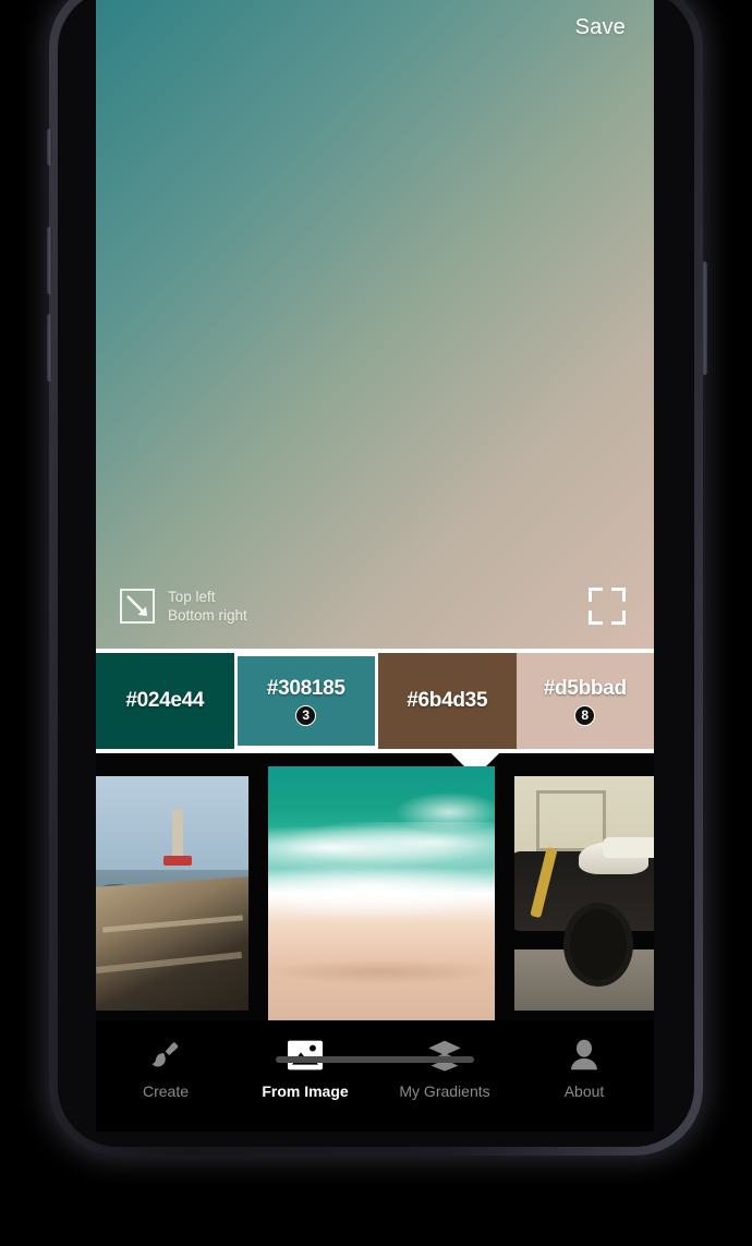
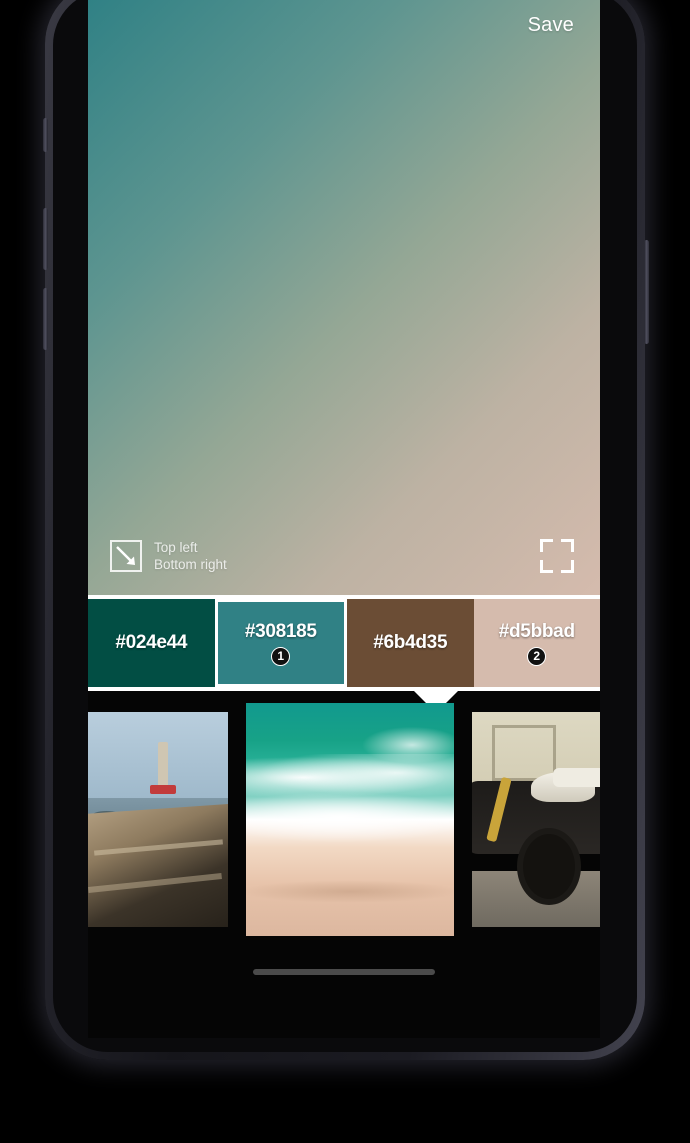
  Save
  Top left
  Bottom right
  #024e44
  #308185
- 3
+ 1
  #6b4d35
  #d5bbad
- 8
+ 2
- Create
- From Image
- My Gradients
- About
